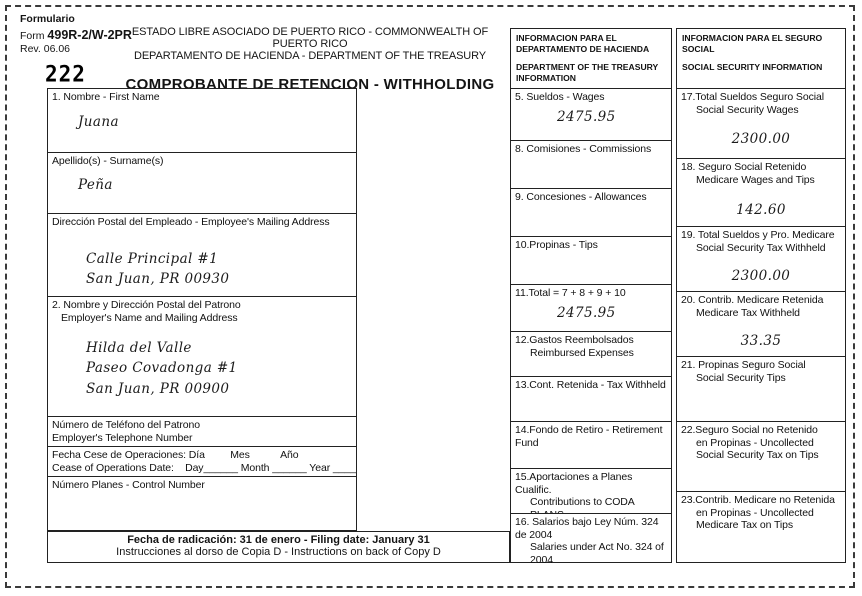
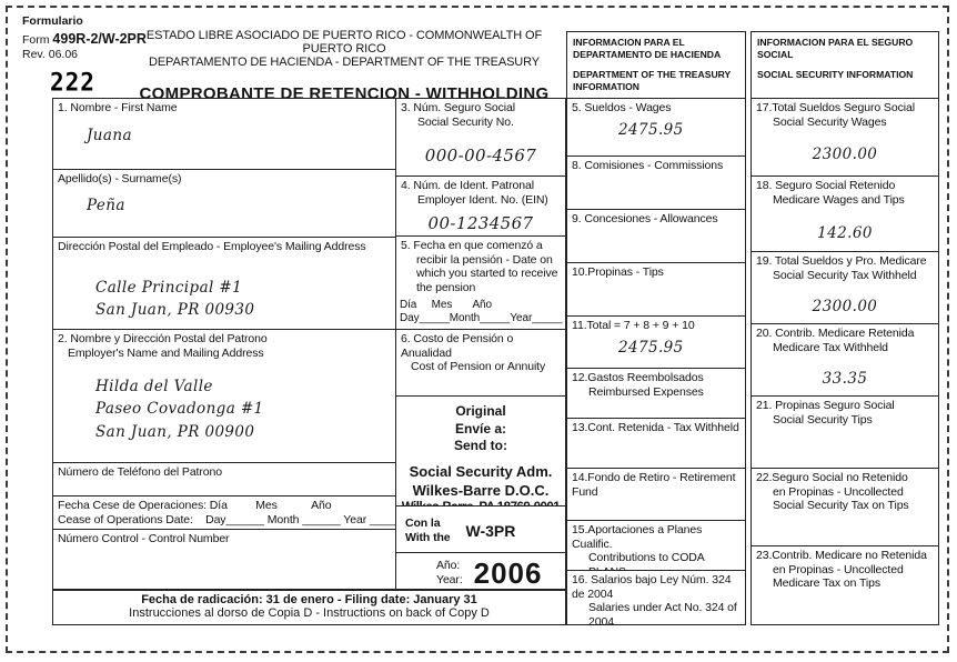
  Formulario
  Form 499R-2/W-2PR
  Rev. 06.06
  222
  ESTADO LIBRE ASOCIADO DE PUERTO RICO - COMMONWEALTH OF PUERTO RICO
  DEPARTAMENTO DE HACIENDA - DEPARTMENT OF THE TREASURY
  COMPROBANTE DE RETENCION - WITHHOLDING
  INFORMACION PARA EL DEPARTAMENTO DE HACIENDA
  DEPARTMENT OF THE TREASURY INFORMATION
  INFORMACION PARA EL SEGURO SOCIAL
  SOCIAL SECURITY INFORMATION
  1. Nombre - First Name
  Juana
  Apellido(s) - Surname(s)
  Peña
  Dirección Postal del Empleado - Employee's Mailing Address
  Calle Principal #1
  San Juan, PR 00930
  2. Nombre y Dirección Postal del Patrono
  Employer's Name and Mailing Address
  Hilda del Valle
  Paseo Covadonga #1
  San Juan, PR 00900
  Número de Teléfono del Patrono
- Employer's Telephone Number
  Fecha Cese de Operaciones: Día Mes Año
  Cease of Operations Date: Day______ Month ______ Year ____
- Número Planes - Control Number
+ Número Control - Control Number
  Fecha de radicación: 31 de enero - Filing date: January 31
  Instrucciones al dorso de Copia D - Instructions on back of Copy D
+ 3. Núm. Seguro Social
+ Social Security No.
+ 000-00-4567
+ 4. Núm. de Ident. Patronal
+ Employer Ident. No. (EIN)
+ 00-1234567
+ 5. Fecha en que comenzó a recibir la pensión - Date on which you started to receive the pension
+ Día Mes Año
+ Day_____Month_____Year_____
+ 6. Costo de Pensión o Anualidad
+ Cost of Pension or Annuity
+ Original
+ Envíe a:
+ Send to:
+ Social Security Adm.
+ Wilkes-Barre D.O.C.
+ Con la
+ With the
+ W-3PR
+ Año:
+ Year:
+ 2006
  5. Sueldos - Wages
  2475.95
  8. Comisiones - Commissions
  9. Concesiones - Allowances
  10.Propinas - Tips
  11.Total = 7 + 8 + 9 + 10
  2475.95
  12.Gastos Reembolsados
  Reimbursed Expenses
  13.Cont. Retenida - Tax Withheld
  14.Fondo de Retiro - Retirement Fund
  15.Aportaciones a Planes Cualific.
  Contributions to CODA
  16. Salarios bajo Ley Núm. 324 de 2004
  Salaries under Act No. 324 of 2004
  17.Total Sueldos Seguro Social
  Social Security Wages
  2300.00
  18. Seguro Social Retenido
  Medicare Wages and Tips
  142.60
  19. Total Sueldos y Pro. Medicare
  Social Security Tax Withheld
  2300.00
  20. Contrib. Medicare Retenida
  Medicare Tax Withheld
  33.35
  21. Propinas Seguro Social
  Social Security Tips
  22.Seguro Social no Retenido
  en Propinas - Uncollected
  Social Security Tax on Tips
  23.Contrib. Medicare no Retenida
  en Propinas - Uncollected
  Medicare Tax on Tips
